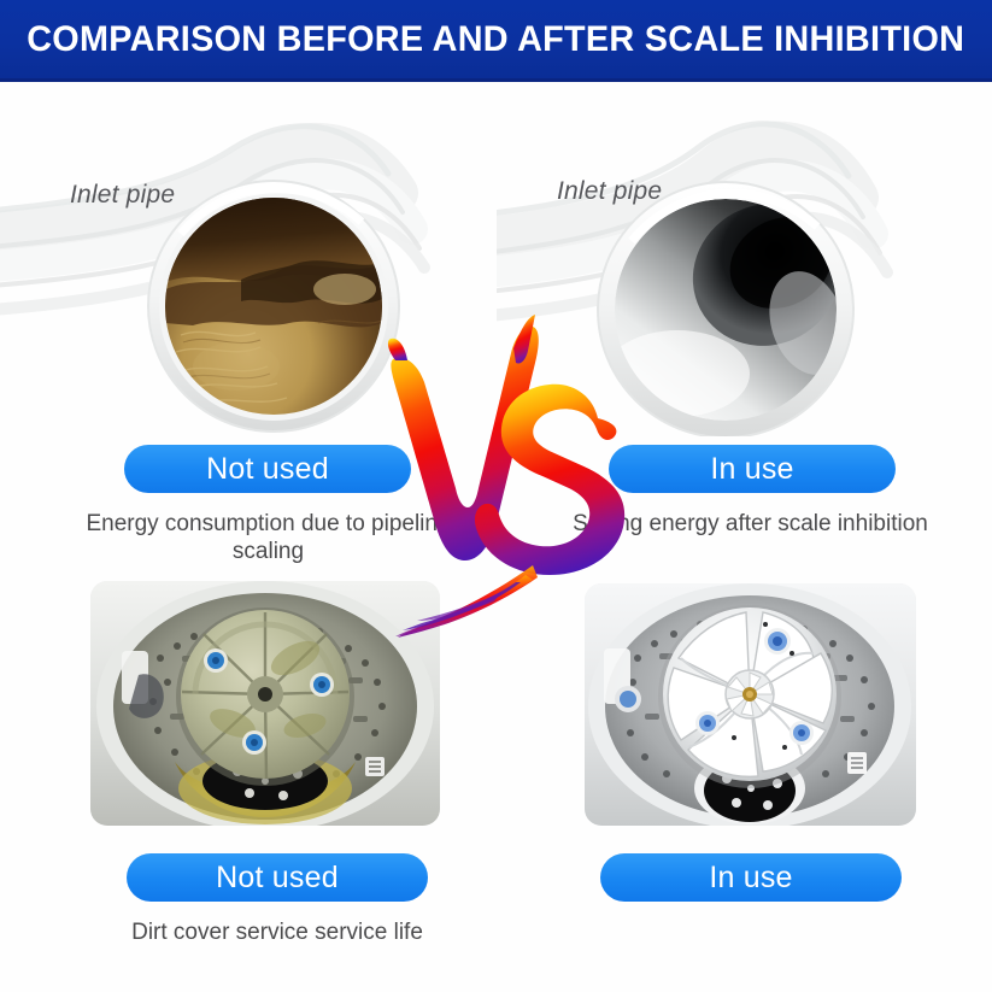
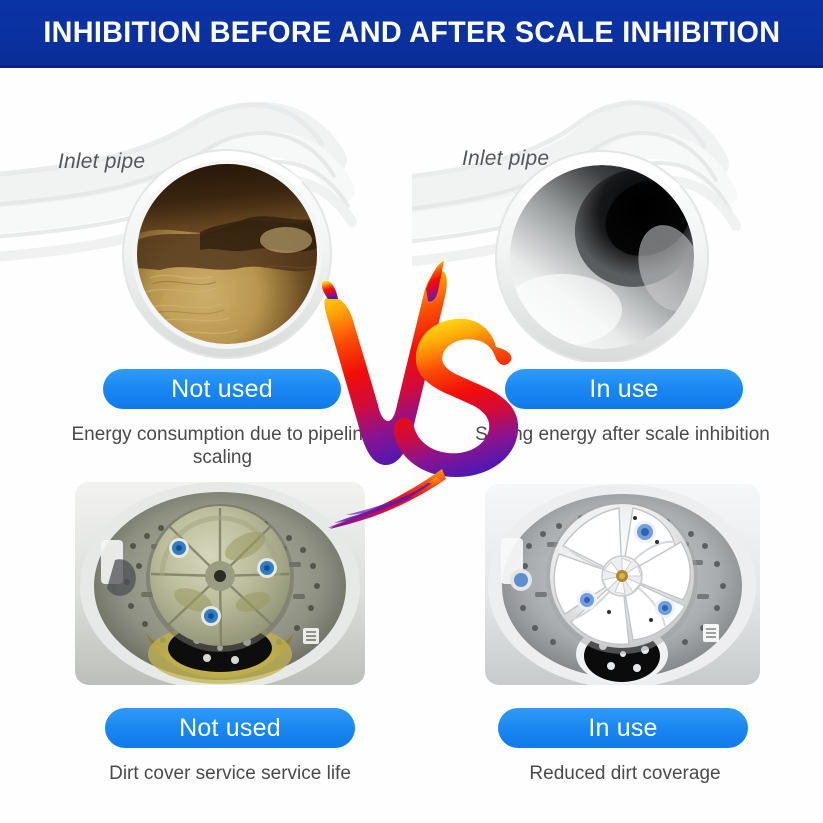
- COMPARISON BEFORE AND AFTER SCALE INHIBITION
+ INHIBITION BEFORE AND AFTER SCALE INHIBITION
  Inlet pipe
  Inlet pipe
  Not used
  In use
  Energy consumption due to pipelin scaling
  Sg energy after scale inhibition
  Not used
  In use
  Dirt cover service service life
+ Reduced dirt coverage
